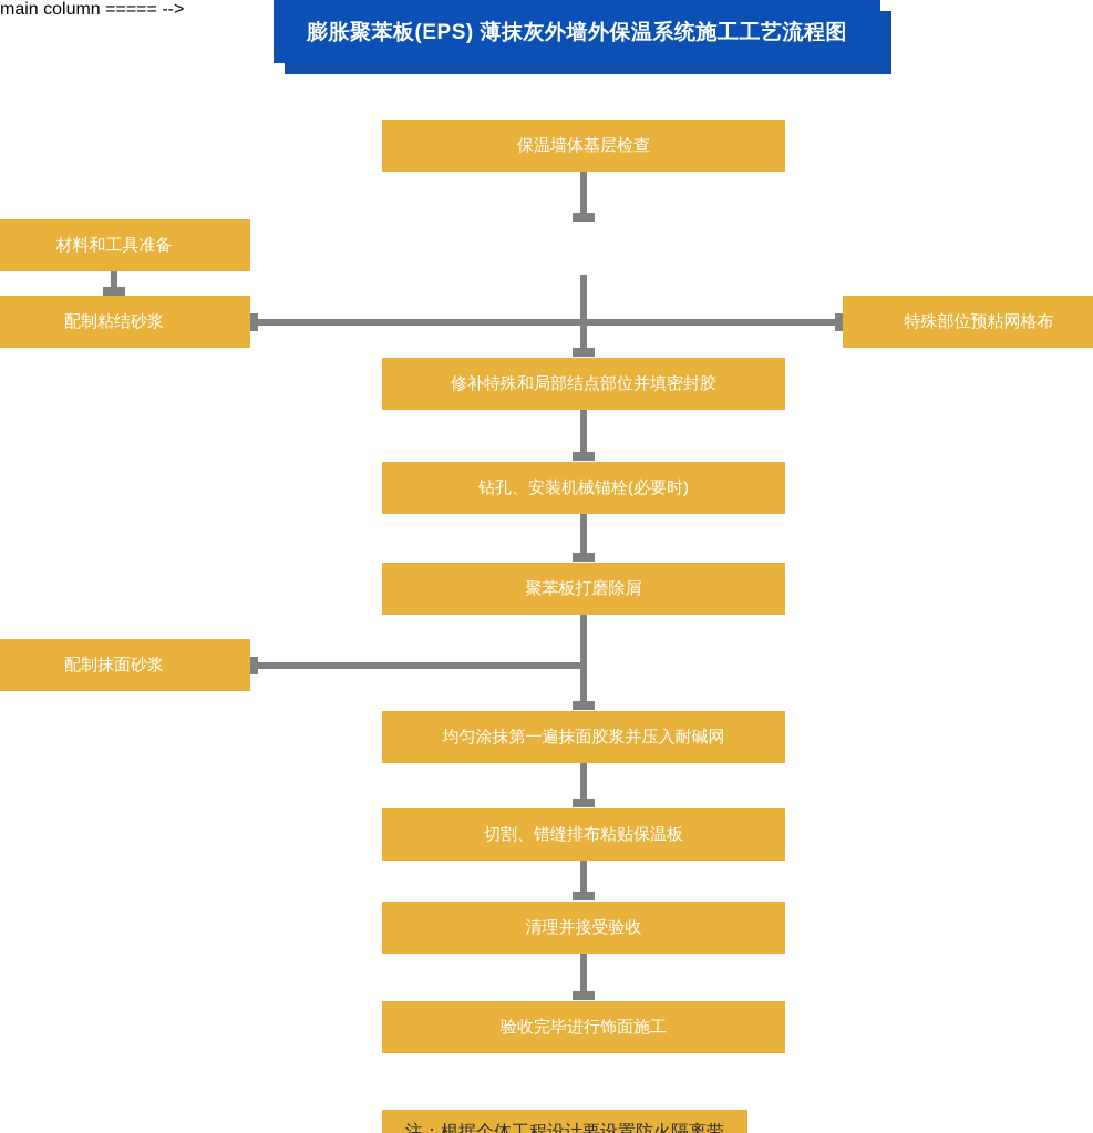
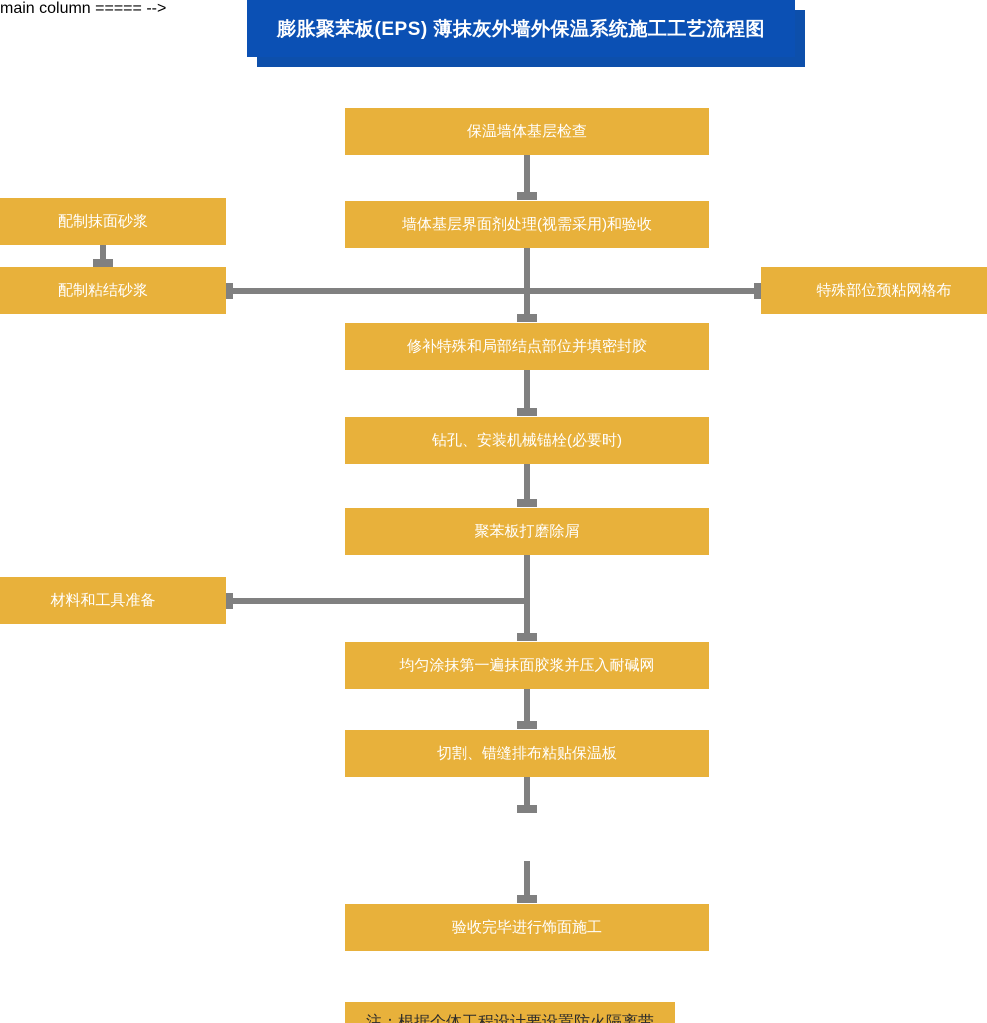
  膨胀聚苯板(EPS) 薄抹灰外墙外保温系统施工工艺流程图
  保温墙体基层检查
+ 墙体基层界面剂处理(视需采用)和验收
  修补特殊和局部结点部位并填密封胶
  钻孔、安装机械锚栓(必要时)
  聚苯板打磨除屑
  均匀涂抹第一遍抹面胶浆并压入耐碱网
  切割、错缝排布粘贴保温板
- 清理并接受验收
  验收完毕进行饰面施工
- 材料和工具准备
+ 配制抹面砂浆
  配制粘结砂浆
- 配制抹面砂浆
+ 材料和工具准备
  特殊部位预粘网格布
  main column ===== -->
  注：根据个体工程设计要设置防火隔离带
